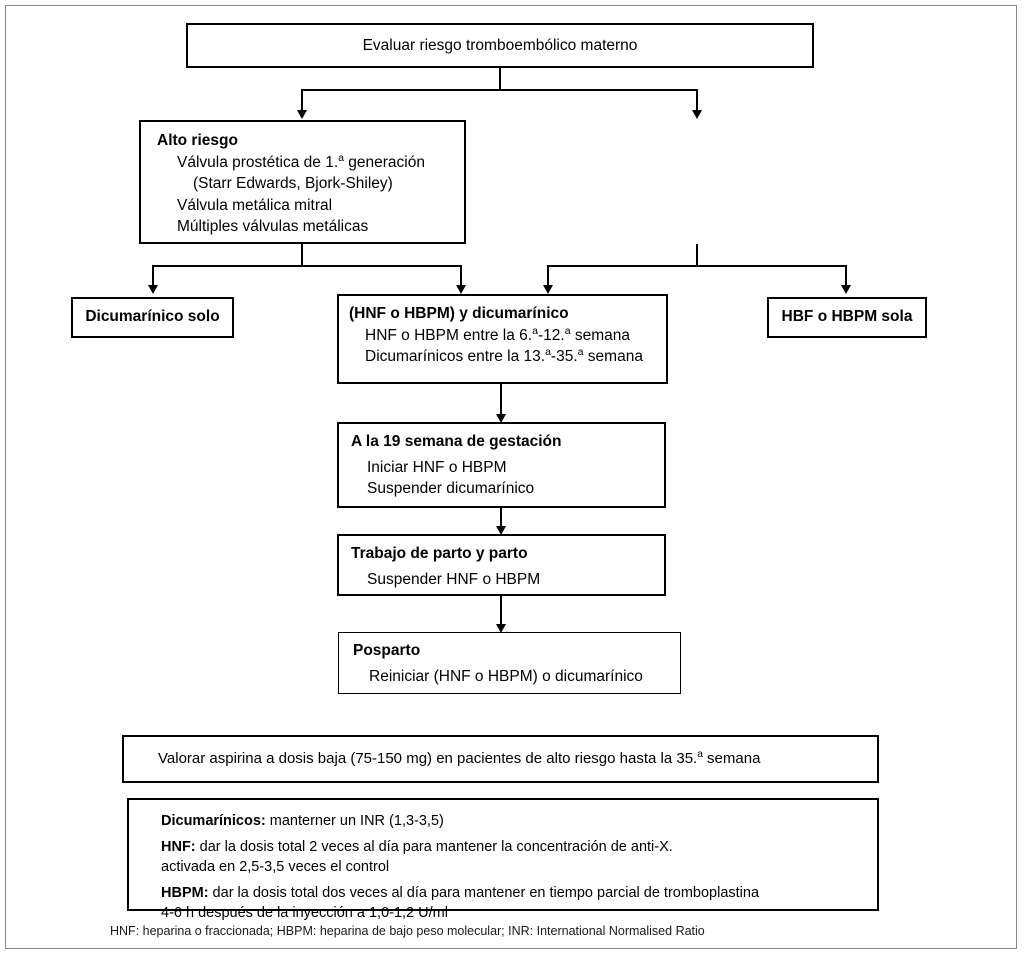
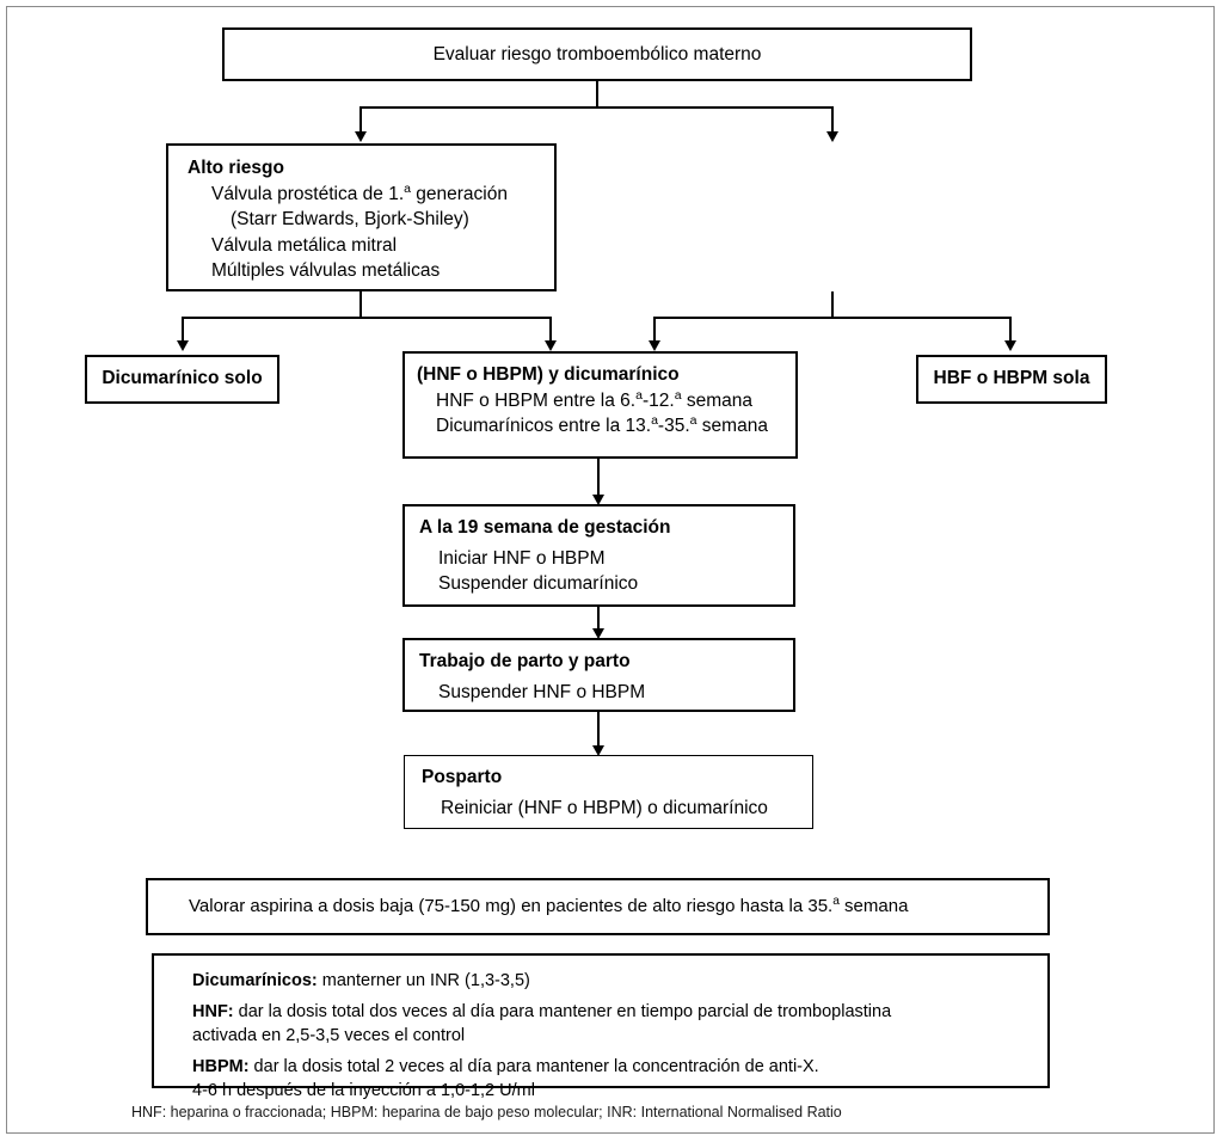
  Evaluar riesgo tromboembólico materno
  Alto riesgo
  Válvula prostética de 1.a generación
  (Starr Edwards, Bjork-Shiley)
  Válvula metálica mitral
  Múltiples válvulas metálicas
  Dicumarínico solo
  (HNF o HBPM) y dicumarínico
  HNF o HBPM entre la 6.a-12.a semana
  Dicumarínicos entre la 13.a-35.a semana
  HBF o HBPM sola
  A la 19 semana de gestación
  Iniciar HNF o HBPM
  Suspender dicumarínico
  Trabajo de parto y parto
  Suspender HNF o HBPM
  Posparto
  Reiniciar (HNF o HBPM) o dicumarínico
  Valorar aspirina a dosis baja (75-150 mg) en pacientes de alto riesgo hasta la 35.a semana
  Dicumarínicos: manterner un INR (1,3-3,5)
- HNF: dar la dosis total 2 veces al día para mantener la concentración de anti-X.
+ HNF: dar la dosis total dos veces al día para mantener en tiempo parcial de tromboplastina
  activada en 2,5-3,5 veces el control
- HBPM: dar la dosis total dos veces al día para mantener en tiempo parcial de tromboplastina
+ HBPM: dar la dosis total 2 veces al día para mantener la concentración de anti-X.
  4-6 h después de la inyección a 1,0-1,2 U/ml
  HNF: heparina o fraccionada; HBPM: heparina de bajo peso molecular; INR: International Normalised Ratio
